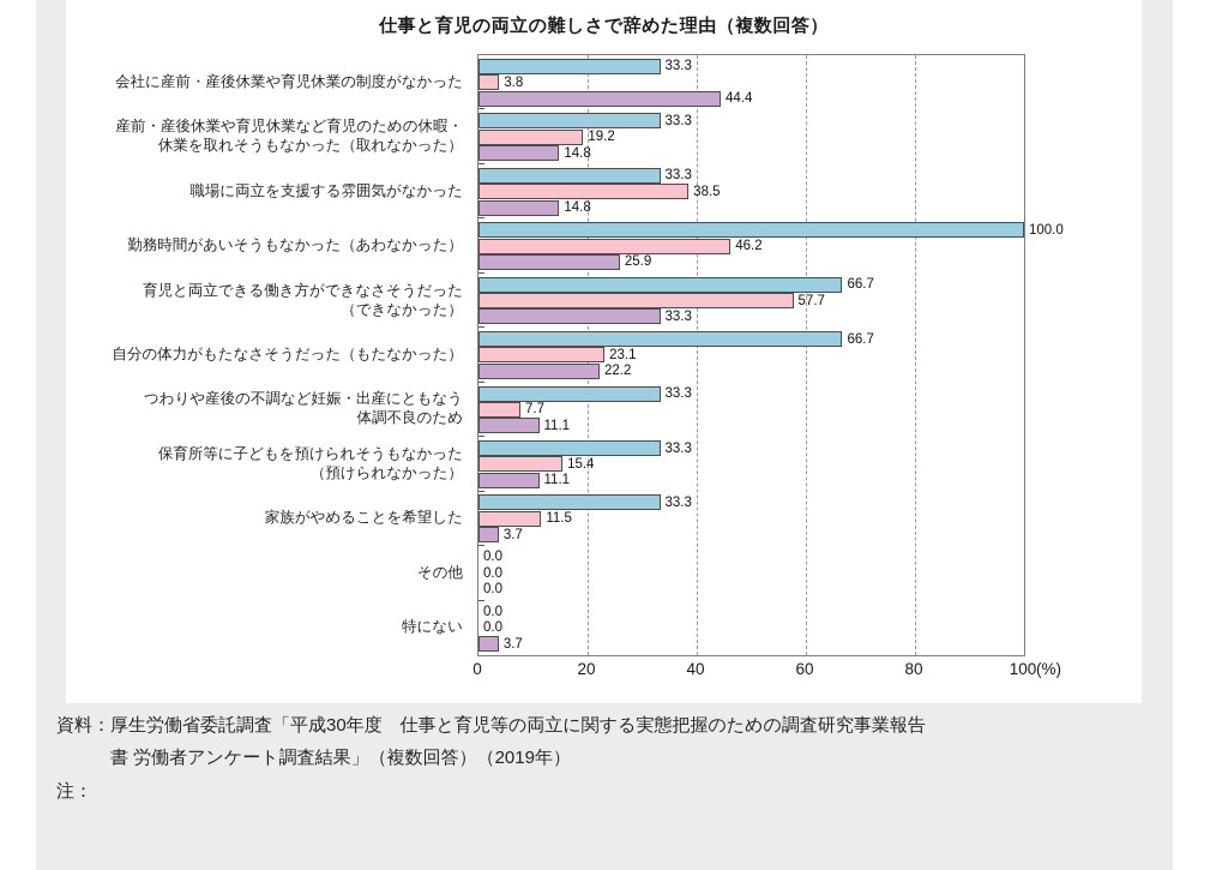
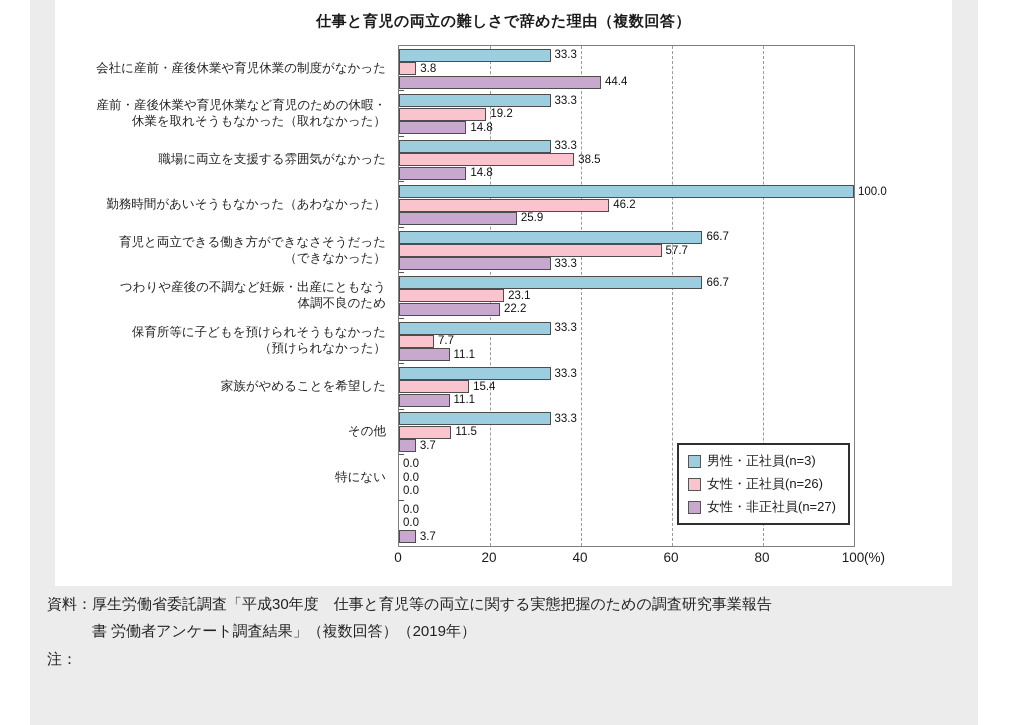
  仕事と育児の両立の難しさで辞めた理由（複数回答）
  会社に産前・産後休業や育児休業の制度がなかった
  産前・産後休業や育児休業など育児のための休暇・
  休業を取れそうもなかった（取れなかった）
  職場に両立を支援する雰囲気がなかった
  勤務時間があいそうもなかった（あわなかった）
  育児と両立できる働き方ができなさそうだった
  （できなかった）
- 自分の体力がもたなさそうだった（もたなかった）
  つわりや産後の不調など妊娠・出産にともなう
  体調不良のため
  保育所等に子どもを預けられそうもなかった
  （預けられなかった）
  家族がやめることを希望した
  その他
  特にない
  33.3
  3.8
  44.4
  33.3
  19.2
  14.8
  33.3
  38.5
  14.8
  100.0
  46.2
  25.9
  66.7
  57.7
  33.3
  66.7
  23.1
  22.2
  33.3
  7.7
  11.1
  33.3
  15.4
  11.1
  33.3
  11.5
  3.7
  0.0
  0.0
  0.0
  0.0
  0.0
  3.7
  0
  20
  40
  60
  80
  100
  (%)
+ 男性・正社員(n=3)
+ 女性・正社員(n=26)
+ 女性・非正社員(n=27)
  資料：
  厚生労働省委託調査「平成30年度 仕事と育児等の両立に関する実態把握のための調査研究事業報告
  書 労働者アンケート調査結果」（複数回答）（2019年）
  注：
